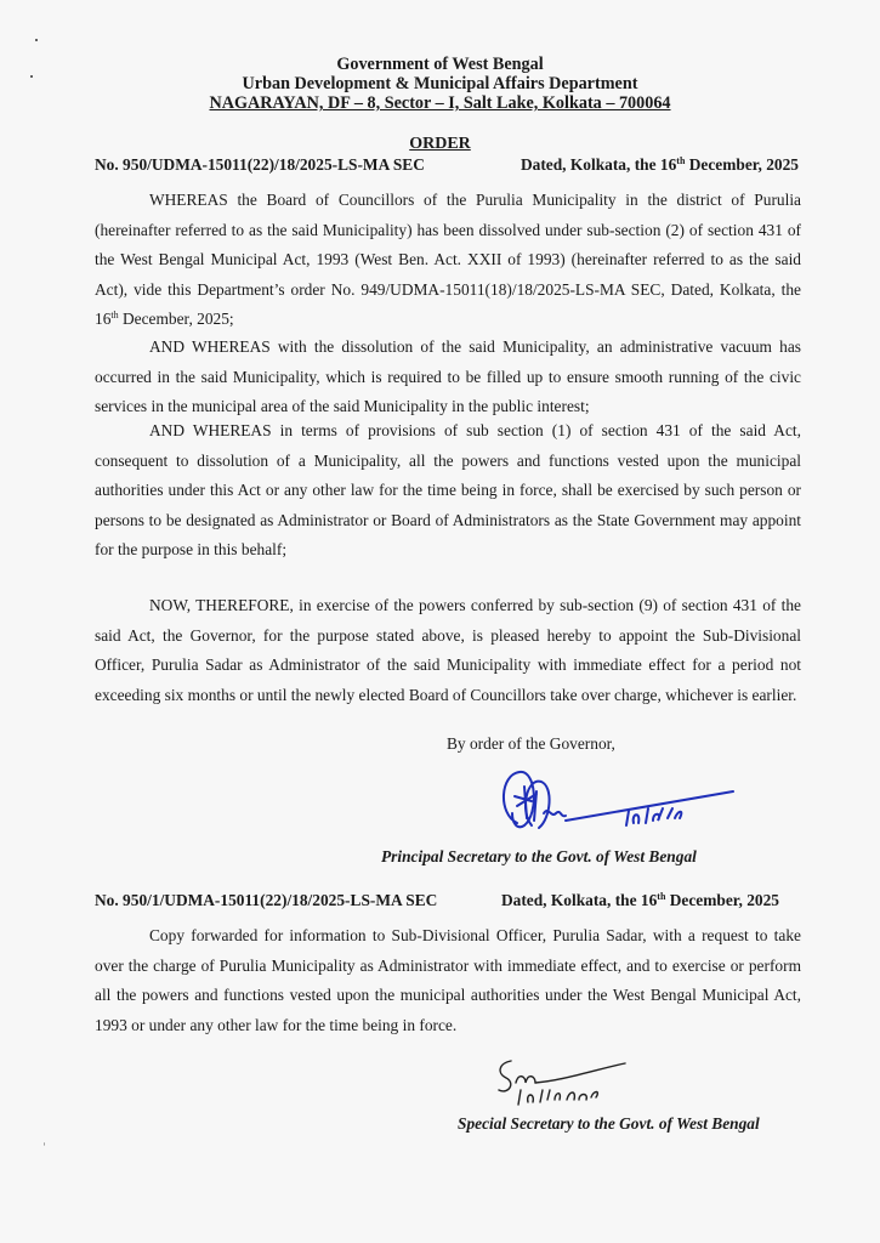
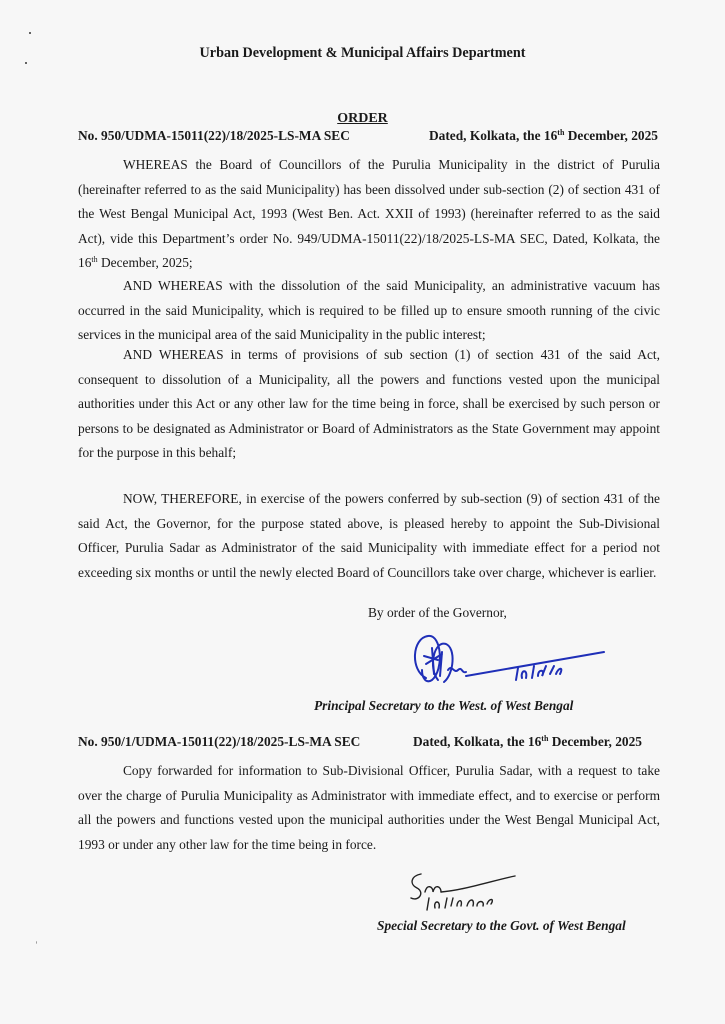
- Government of West Bengal
  Urban Development & Municipal Affairs Department
- NAGARAYAN, DF – 8, Sector – I, Salt Lake, Kolkata – 700064
  ORDER
  No. 950/UDMA-15011(22)/18/2025-LS-MA SEC
  Dated, Kolkata, the 16th December, 2025
- WHEREAS the Board of Councillors of the Purulia Municipality in the district of Purulia (hereinafter referred to as the said Municipality) has been dissolved under sub-section (2) of section 431 of the West Bengal Municipal Act, 1993 (West Ben. Act. XXII of 1993) (hereinafter referred to as the said Act), vide this Department’s order No. 949/UDMA-15011(18)/18/2025-LS-MA SEC, Dated, Kolkata, the 16th December, 2025;
+ WHEREAS the Board of Councillors of the Purulia Municipality in the district of Purulia (hereinafter referred to as the said Municipality) has been dissolved under sub-section (2) of section 431 of the West Bengal Municipal Act, 1993 (West Ben. Act. XXII of 1993) (hereinafter referred to as the said Act), vide this Department’s order No. 949/UDMA-15011(22)/18/2025-LS-MA SEC, Dated, Kolkata, the 16th December, 2025;
  AND WHEREAS with the dissolution of the said Municipality, an administrative vacuum has occurred in the said Municipality, which is required to be filled up to ensure smooth running of the civic services in the municipal area of the said Municipality in the public interest;
  AND WHEREAS in terms of provisions of sub section (1) of section 431 of the said Act, consequent to dissolution of a Municipality, all the powers and functions vested upon the municipal authorities under this Act or any other law for the time being in force, shall be exercised by such person or persons to be designated as Administrator or Board of Administrators as the State Government may appoint for the purpose in this behalf;
  NOW, THEREFORE, in exercise of the powers conferred by sub-section (9) of section 431 of the said Act, the Governor, for the purpose stated above, is pleased hereby to appoint the Sub-Divisional Officer, Purulia Sadar as Administrator of the said Municipality with immediate effect for a period not exceeding six months or until the newly elected Board of Councillors take over charge, whichever is earlier.
  By order of the Governor,
- Principal Secretary to the Govt. of West Bengal
+ Principal Secretary to the West. of West Bengal
  No. 950/1/UDMA-15011(22)/18/2025-LS-MA SEC
  Dated, Kolkata, the 16th December, 2025
  Copy forwarded for information to Sub-Divisional Officer, Purulia Sadar, with a request to take over the charge of Purulia Municipality as Administrator with immediate effect, and to exercise or perform all the powers and functions vested upon the municipal authorities under the West Bengal Municipal Act, 1993 or under any other law for the time being in force.
  Special Secretary to the Govt. of West Bengal
